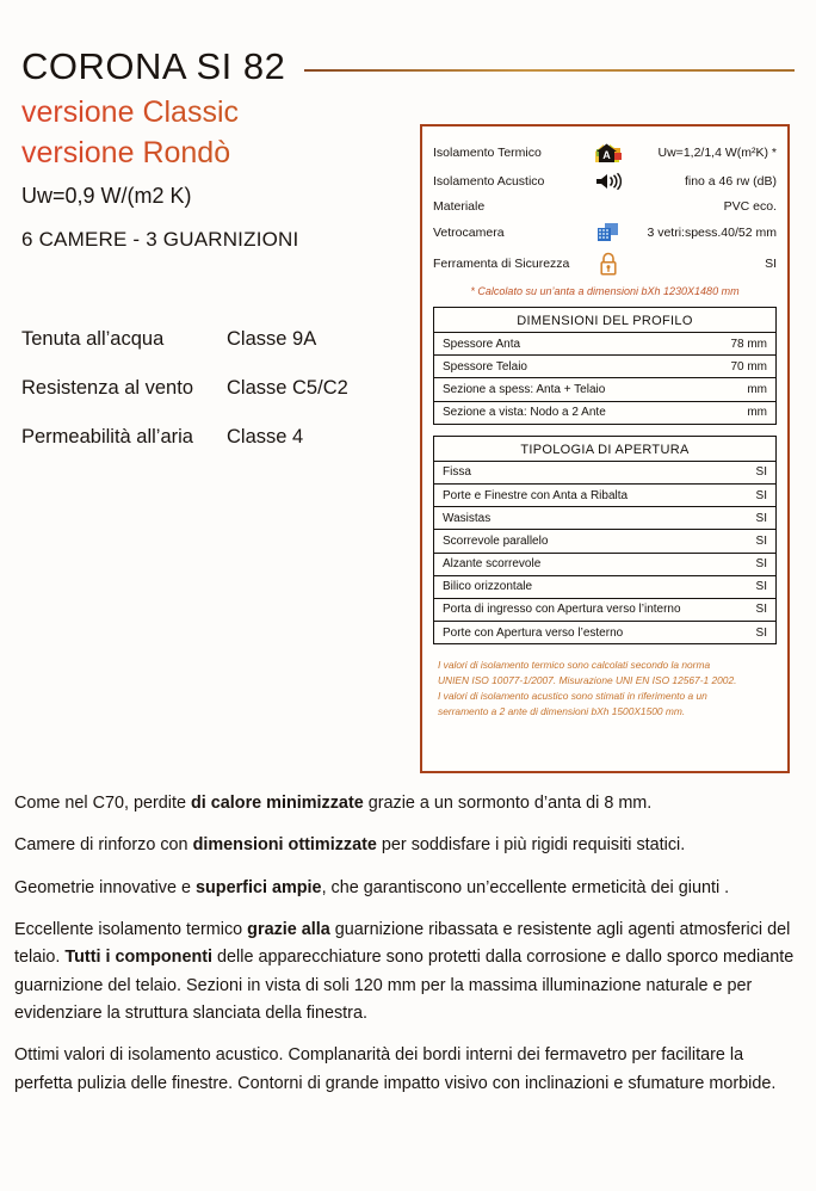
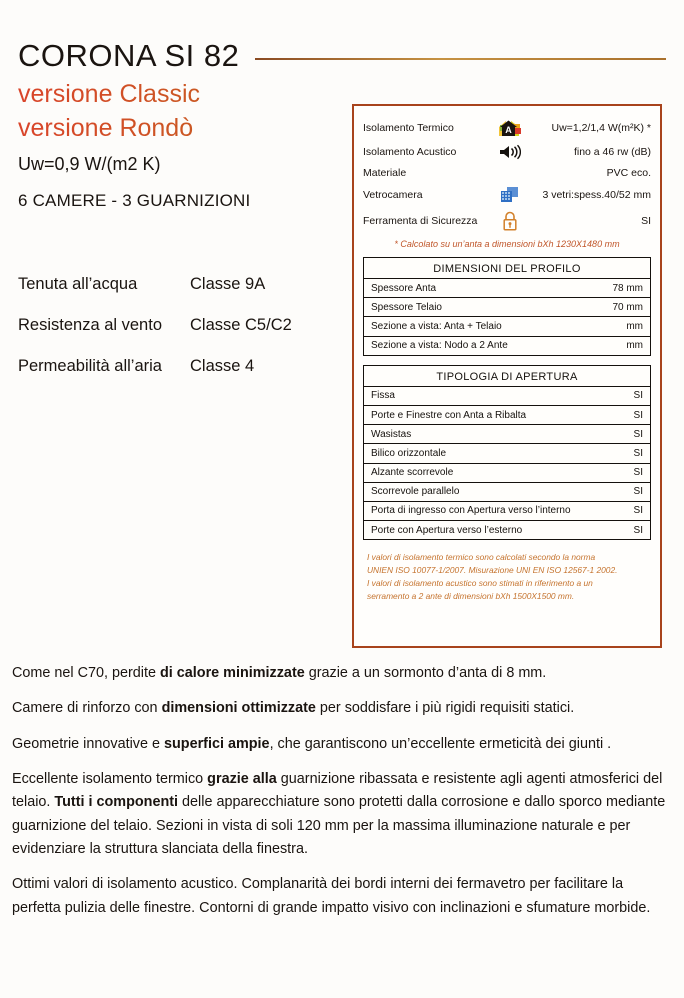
  CORONA SI 82
  versione Classic
  versione Rondò
  Uw=0,9 W/(m2 K)
  6 CAMERE - 3 GUARNIZIONI
  Tenuta all’acqua
  Classe 9A
  Resistenza al vento
  Classe C5/C2
  Permeabilità all’aria
  Classe 4
  Isolamento Termico	A	Uw=1,2/1,4 W(m²K) *
  Isolamento Acustico		fino a 46 rw (dB)
  Materiale		PVC eco.
  Vetrocamera		3 vetri:spess.40/52 mm
  Ferramenta di Sicurezza		SI
  * Calcolato su un’anta a dimensioni bXh 1230X1480 mm
  DIMENSIONI DEL PROFILO
  Spessore Anta	78 mm
  Spessore Telaio	70 mm
- Sezione a spess: Anta + Telaio	mm
+ Sezione a vista: Anta + Telaio	mm
  Sezione a vista: Nodo a 2 Ante	mm
  TIPOLOGIA DI APERTURA
  Fissa	SI
  Porte e Finestre con Anta a Ribalta	SI
  Wasistas	SI
- Scorrevole parallelo	SI
+ Bilico orizzontale	SI
  Alzante scorrevole	SI
- Bilico orizzontale	SI
+ Scorrevole parallelo	SI
  Porta di ingresso con Apertura verso l’interno	SI
  Porte con Apertura verso l’esterno	SI
  I valori di isolamento termico sono calcolati secondo la norma
  UNIEN ISO 10077-1/2007. Misurazione UNI EN ISO 12567-1 2002.
  I valori di isolamento acustico sono stimati in riferimento a un
  serramento a 2 ante di dimensioni bXh 1500X1500 mm.
  Come nel C70, perdite di calore minimizzate grazie a un sormonto d’anta di 8 mm.
  Camere di rinforzo con dimensioni ottimizzate per soddisfare i più rigidi requisiti statici.
  Geometrie innovative e superfici ampie, che garantiscono un’eccellente ermeticità dei giunti .
  Eccellente isolamento termico grazie alla guarnizione ribassata e resistente agli agenti atmosferici del telaio. Tutti i componenti delle apparecchiature sono protetti dalla corrosione e dallo sporco mediante guarnizione del telaio. Sezioni in vista di soli 120 mm per la massima illuminazione naturale e per evidenziare la struttura slanciata della finestra.
  Ottimi valori di isolamento acustico. Complanarità dei bordi interni dei fermavetro per facilitare la perfetta pulizia delle finestre. Contorni di grande impatto visivo con inclinazioni e sfumature morbide.
